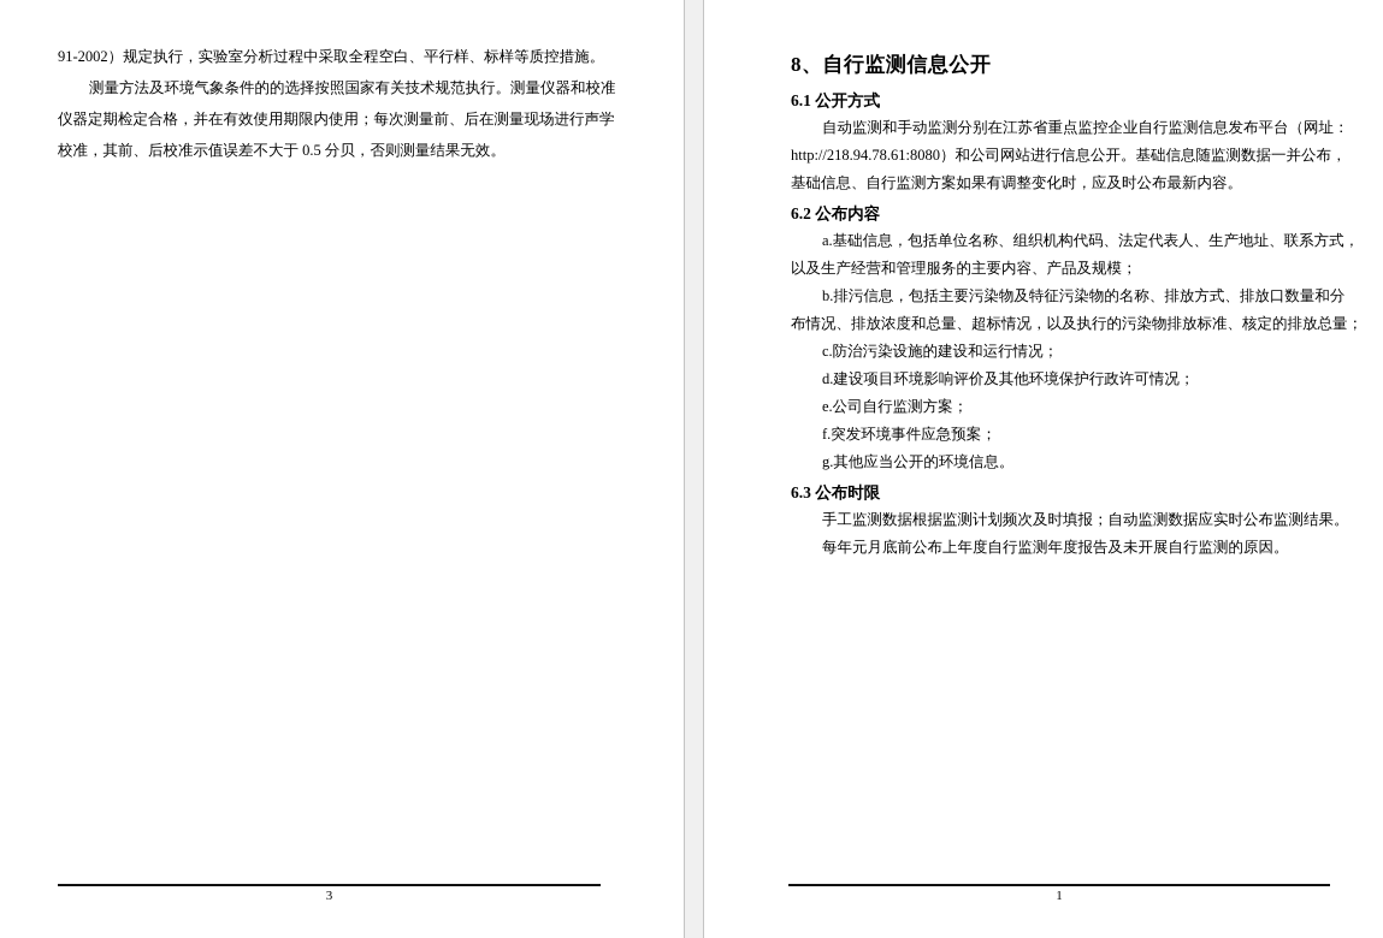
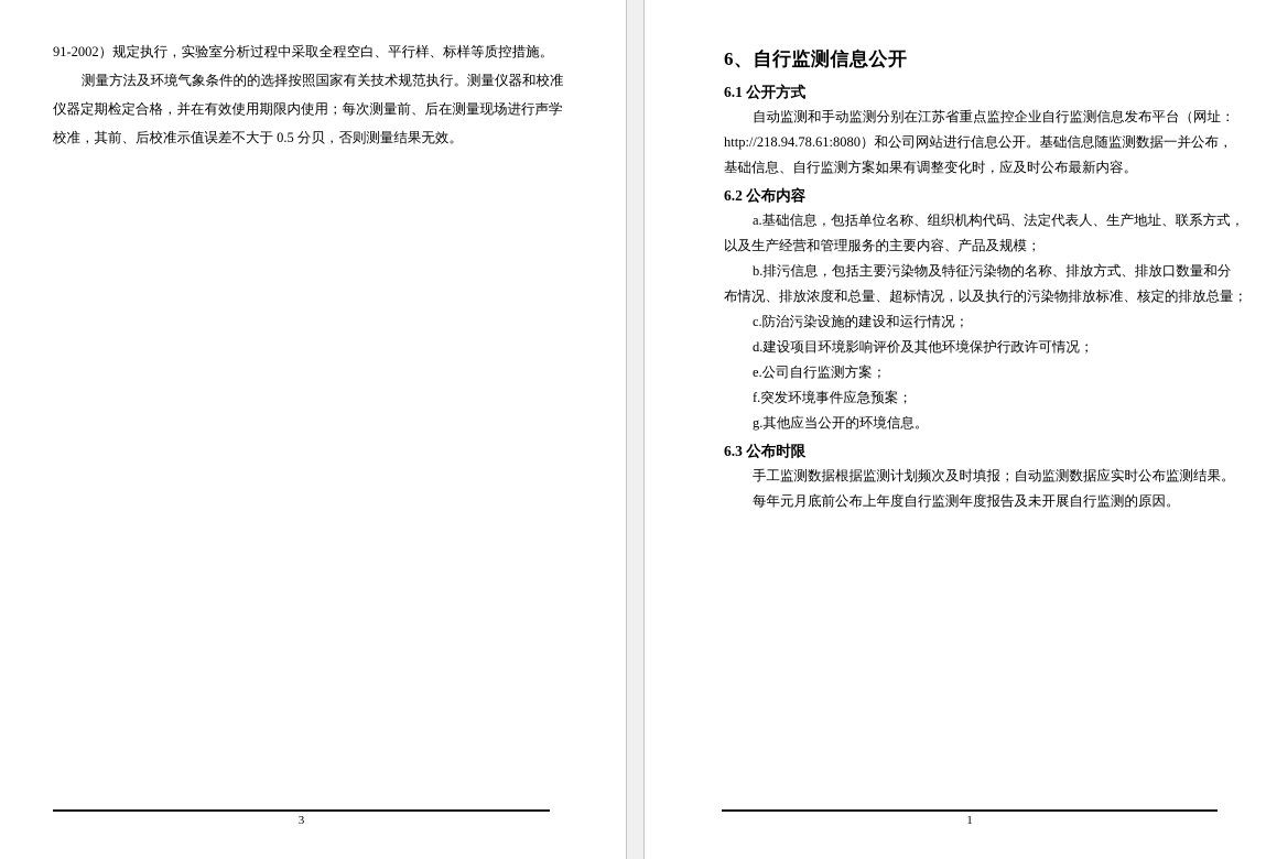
  91-2002）规定执行，实验室分析过程中采取全程空白、平行样、标样等质控措施。
  测量方法及环境气象条件的的选择按照国家有关技术规范执行。测量仪器和校准
  仪器定期检定合格，并在有效使用期限内使用；每次测量前、后在测量现场进行声学
  校准，其前、后校准示值误差不大于 0.5 分贝，否则测量结果无效。
  3
- 8、自行监测信息公开
+ 6、自行监测信息公开
  6.1 公开方式
  自动监测和手动监测分别在江苏省重点监控企业自行监测信息发布平台（网址：
  http://218.94.78.61:8080）和公司网站进行信息公开。基础信息随监测数据一并公布，
  基础信息、自行监测方案如果有调整变化时，应及时公布最新内容。
  6.2 公布内容
  a.基础信息，包括单位名称、组织机构代码、法定代表人、生产地址、联系方式，
  以及生产经营和管理服务的主要内容、产品及规模；
  b.排污信息，包括主要污染物及特征污染物的名称、排放方式、排放口数量和分
  布情况、排放浓度和总量、超标情况，以及执行的污染物排放标准、核定的排放总量；
  c.防治污染设施的建设和运行情况；
  d.建设项目环境影响评价及其他环境保护行政许可情况；
  e.公司自行监测方案；
  f.突发环境事件应急预案；
  g.其他应当公开的环境信息。
  6.3 公布时限
  手工监测数据根据监测计划频次及时填报；自动监测数据应实时公布监测结果。
  每年元月底前公布上年度自行监测年度报告及未开展自行监测的原因。
  1
